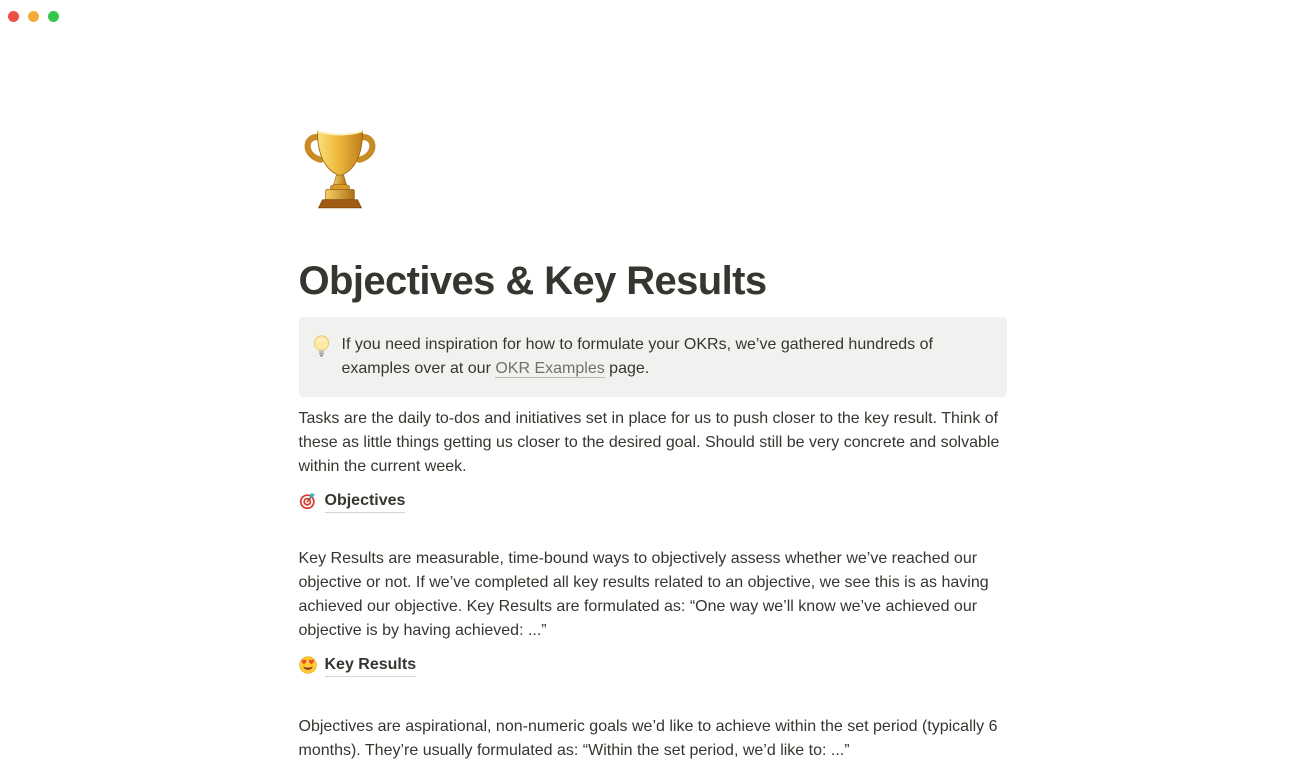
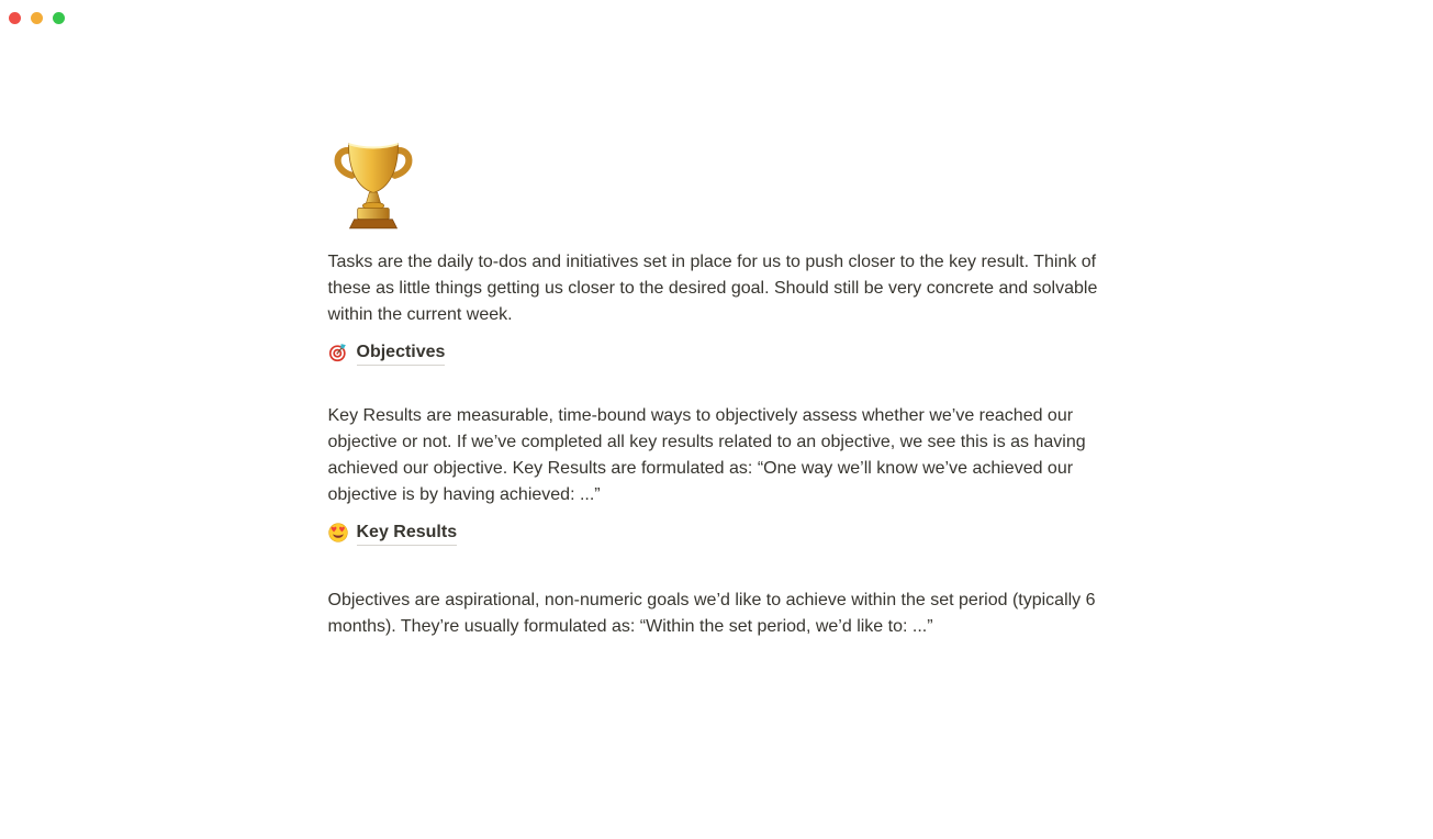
- Objectives & Key Results
- If you need inspiration for how to formulate your OKRs, we’ve gathered hundreds of examples over at our OKR Examples page.
  Tasks are the daily to-dos and initiatives set in place for us to push closer to the key result. Think of these as little things getting us closer to the desired goal. Should still be very concrete and solvable within the current week.
  Objectives
  Key Results are measurable, time-bound ways to objectively assess whether we’ve reached our objective or not. If we’ve completed all key results related to an objective, we see this is as having achieved our objective. Key Results are formulated as: “One way we’ll know we’ve achieved our objective is by having achieved: ...”
  ♥
  ♥
  Key Results
  Objectives are aspirational, non-numeric goals we’d like to achieve within the set period (typically 6 months). They’re usually formulated as: “Within the set period, we’d like to: ...”
